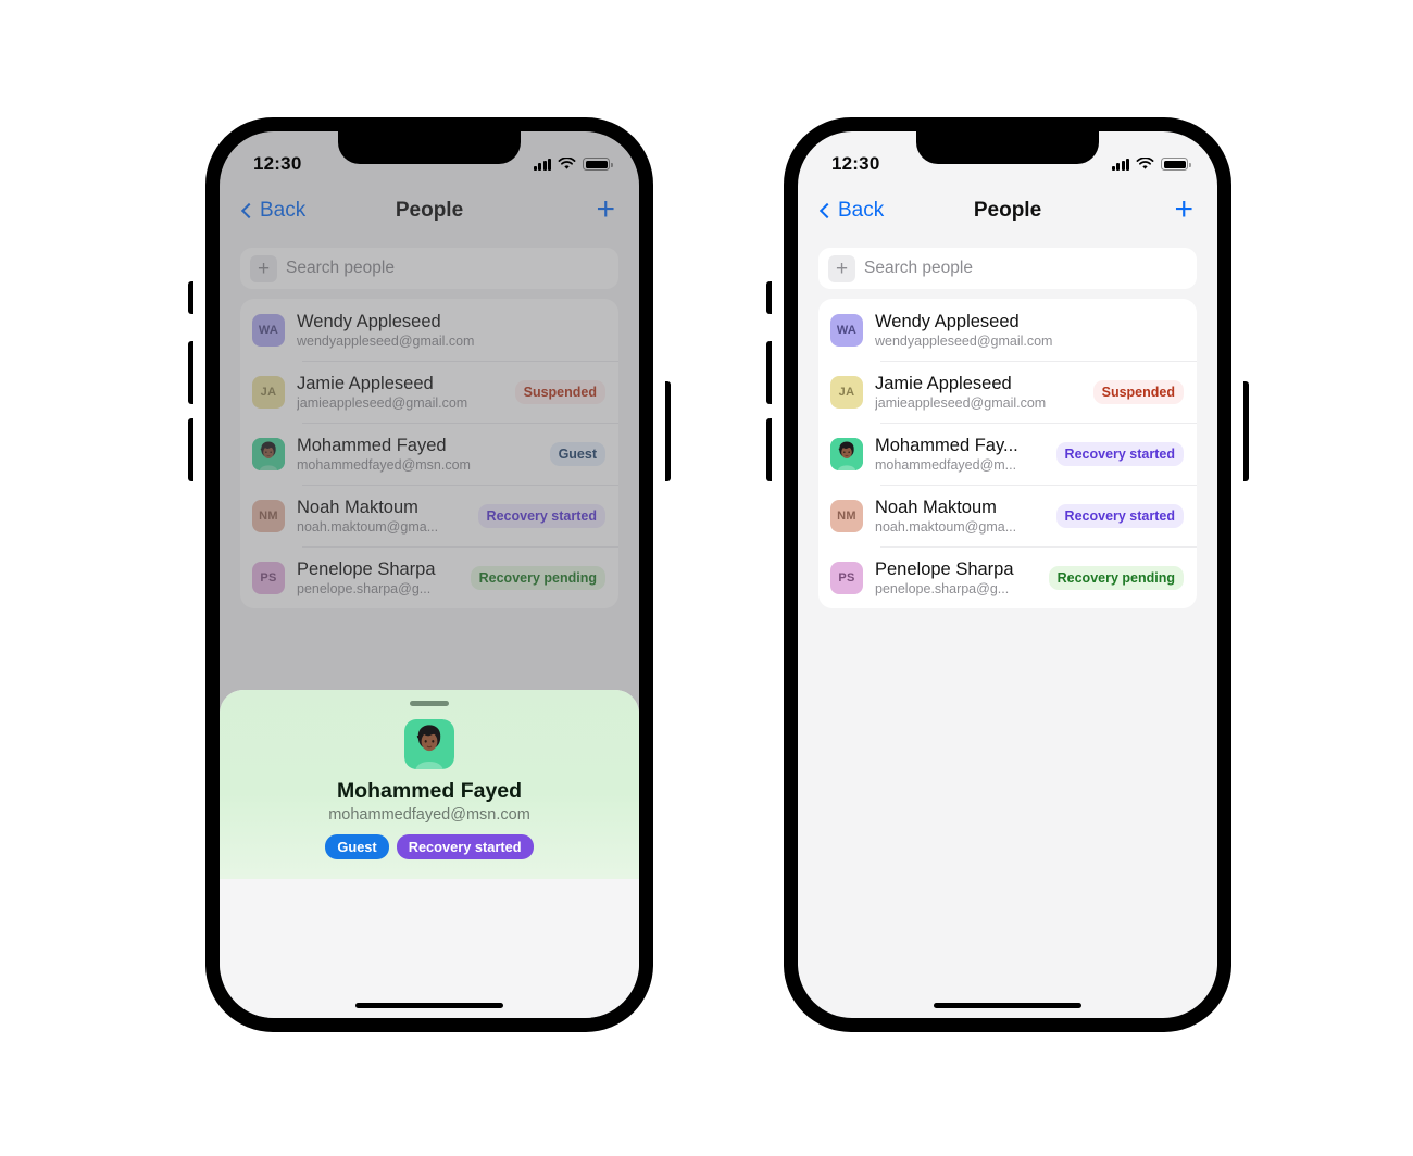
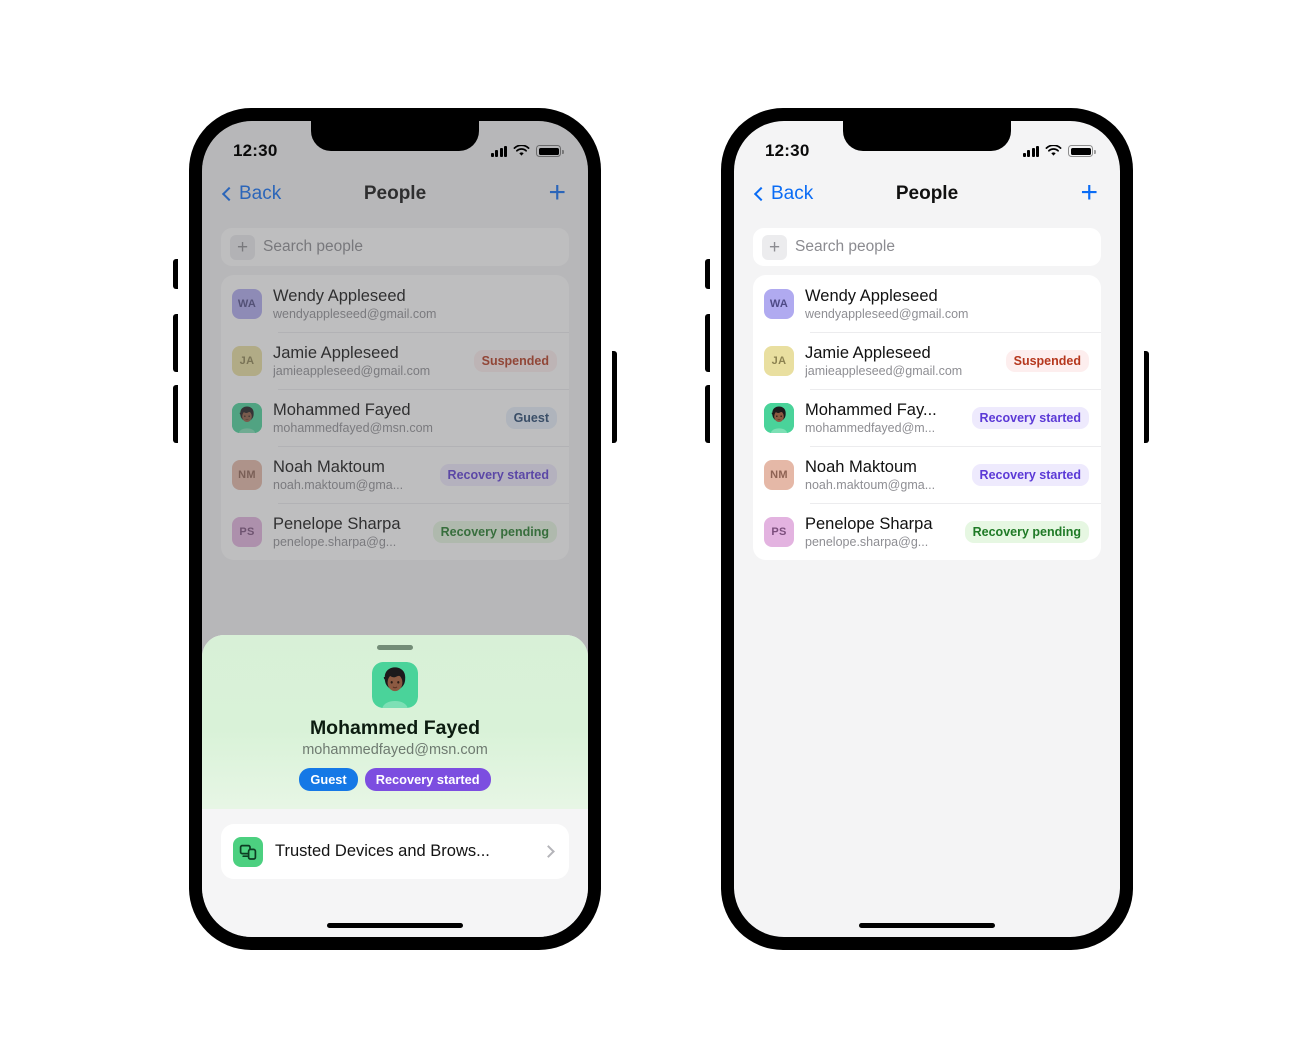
  12:30
  Back
  People
  +
  +
  Search people
  WA
  Wendy Appleseed
  wendyappleseed@gmail.com
  JA
  Jamie Appleseed
  jamieappleseed@gmail.com
  Suspended
  Mohammed Fayed
  mohammedfayed@msn.com
  Guest
  NM
  Noah Maktoum
  noah.maktoum@gma...
  Recovery started
  PS
  Penelope Sharpa
  penelope.sharpa@g...
  Recovery pending
  Mohammed Fayed
  mohammedfayed@msn.com
  Guest
  Recovery started
+ Trusted Devices and Brows...
  12:30
  Back
  People
  +
  +
  Search people
  WA
  Wendy Appleseed
  wendyappleseed@gmail.com
  JA
  Jamie Appleseed
  jamieappleseed@gmail.com
  Suspended
  Mohammed Fay...
  mohammedfayed@m...
  Recovery started
  NM
  Noah Maktoum
  noah.maktoum@gma...
  Recovery started
  PS
  Penelope Sharpa
  penelope.sharpa@g...
  Recovery pending
